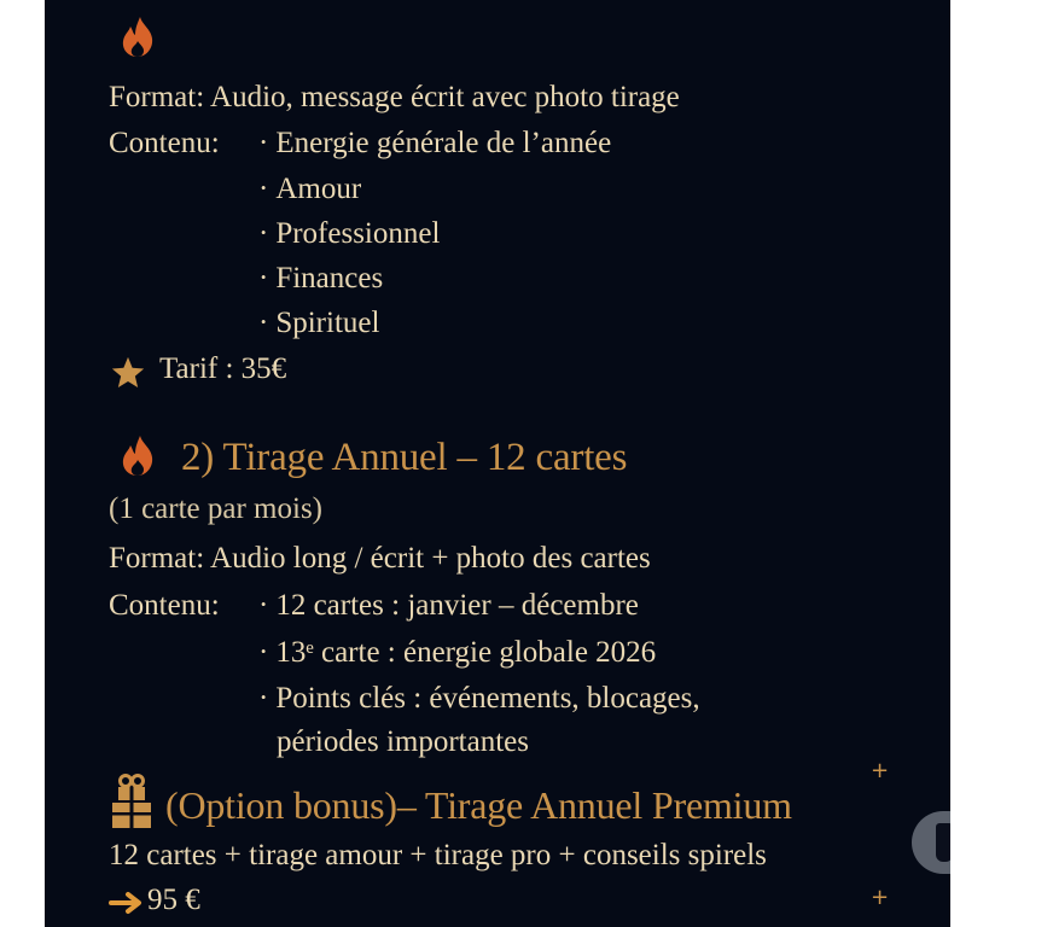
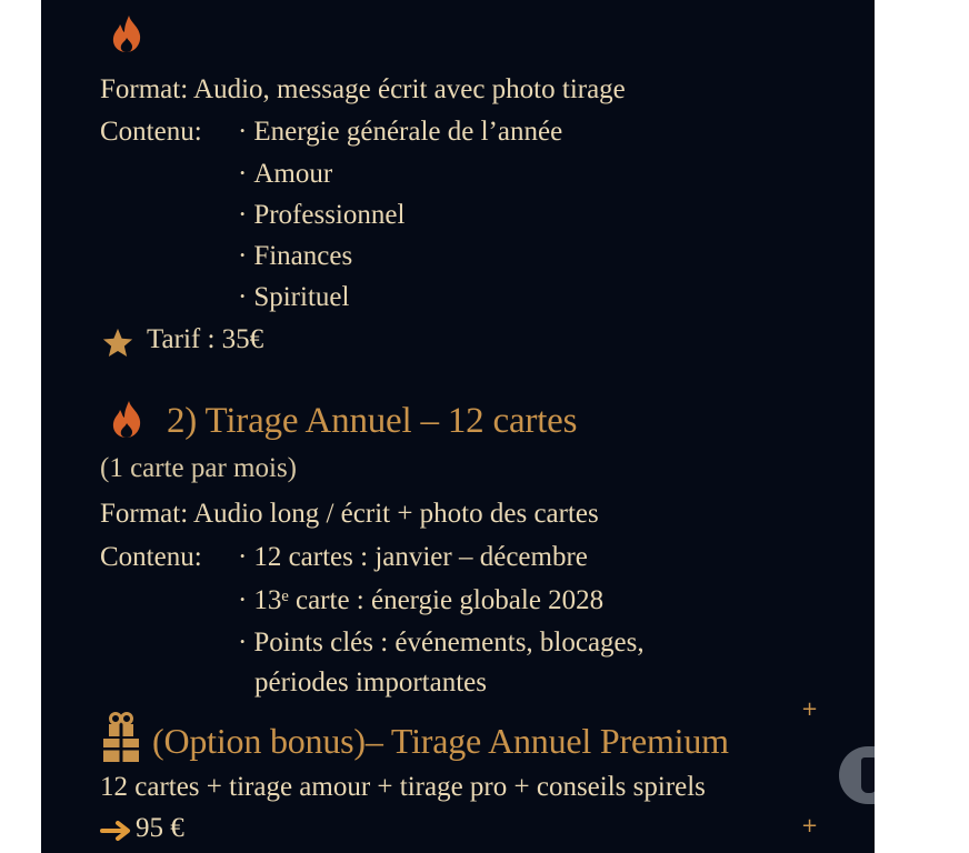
  Format: Audio, message écrit avec photo tirage
  Contenu:
  · Energie générale de l’année
  · Amour
  · Professionnel
  · Finances
  · Spirituel
  Tarif : 35€
  2) Tirage Annuel – 12 cartes
  (1 carte par mois)
  Format: Audio long / écrit + photo des cartes
  Contenu:
  · 12 cartes : janvier – décembre
- · 13ᵉ carte : énergie globale 2026
+ · 13ᵉ carte : énergie globale 2028
  · Points clés : événements, blocages,
  périodes importantes
  +
  +
  (Option bonus)– Tirage Annuel Premium
  12 cartes + tirage amour + tirage pro + conseils spirels
  95 €
